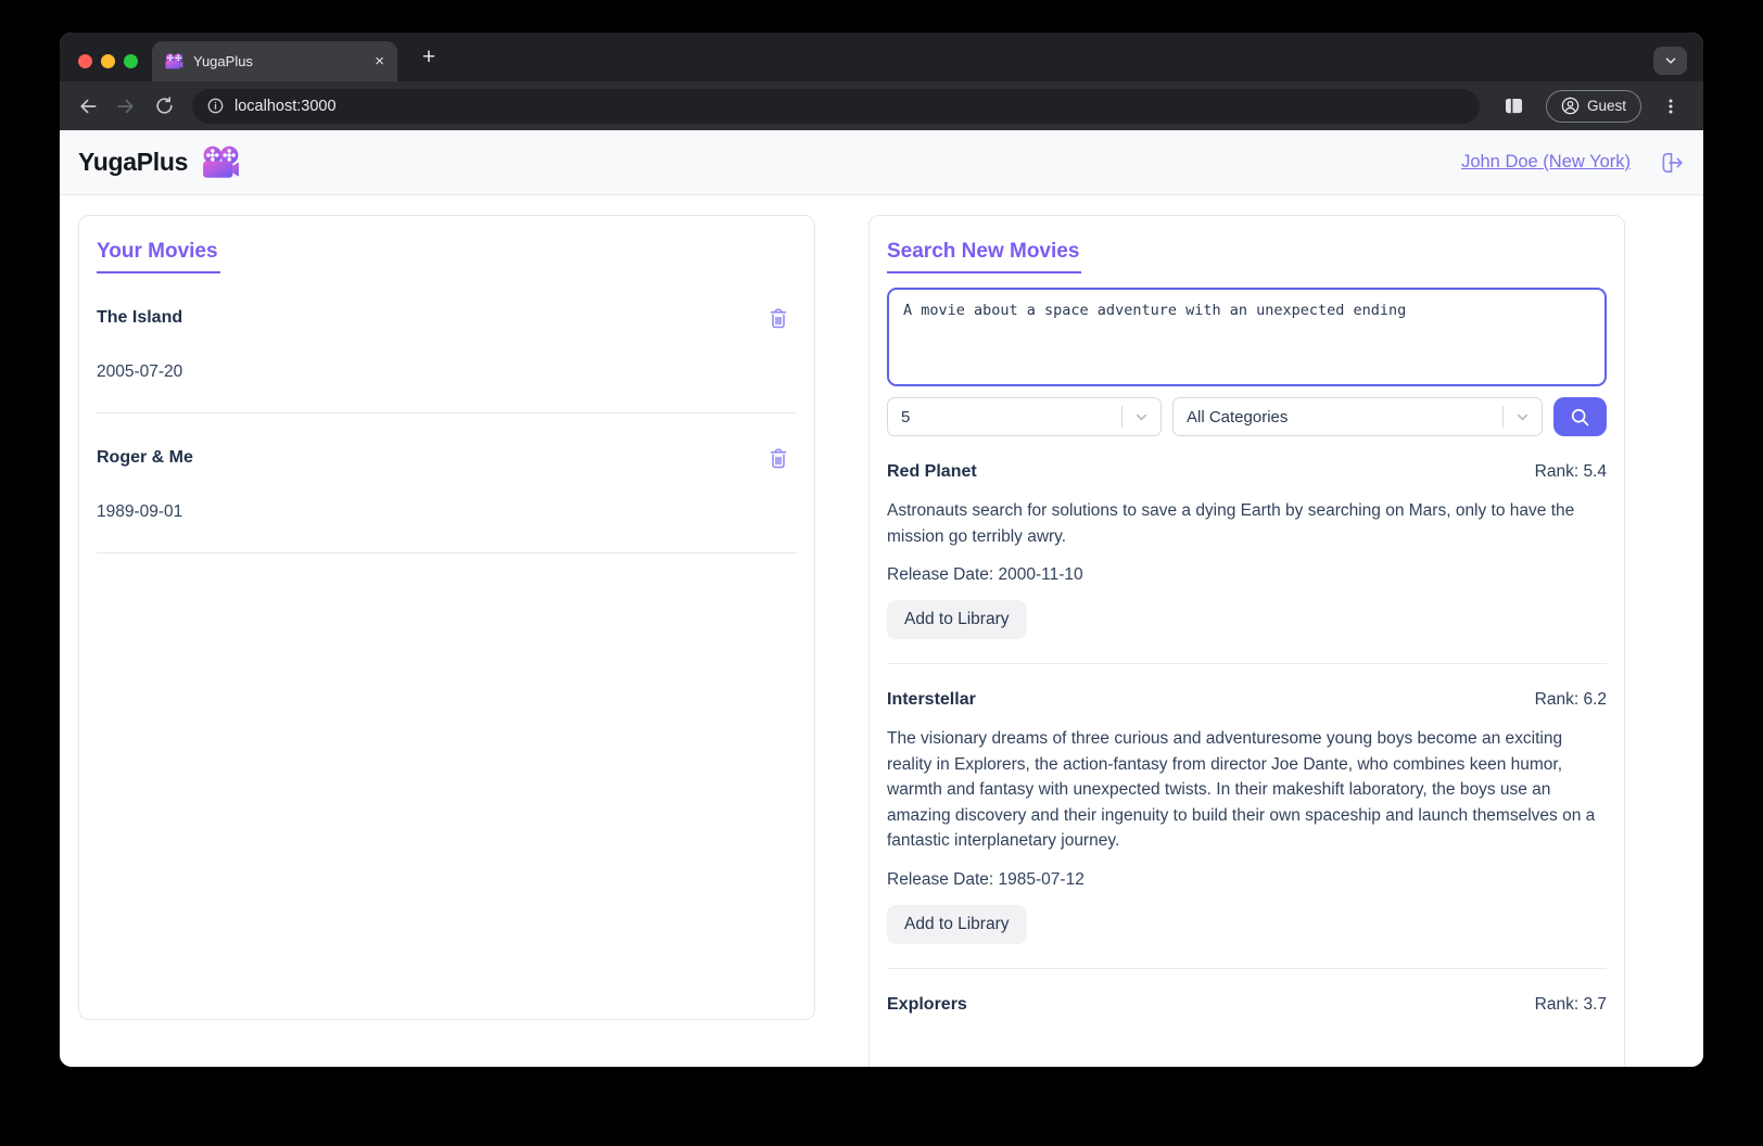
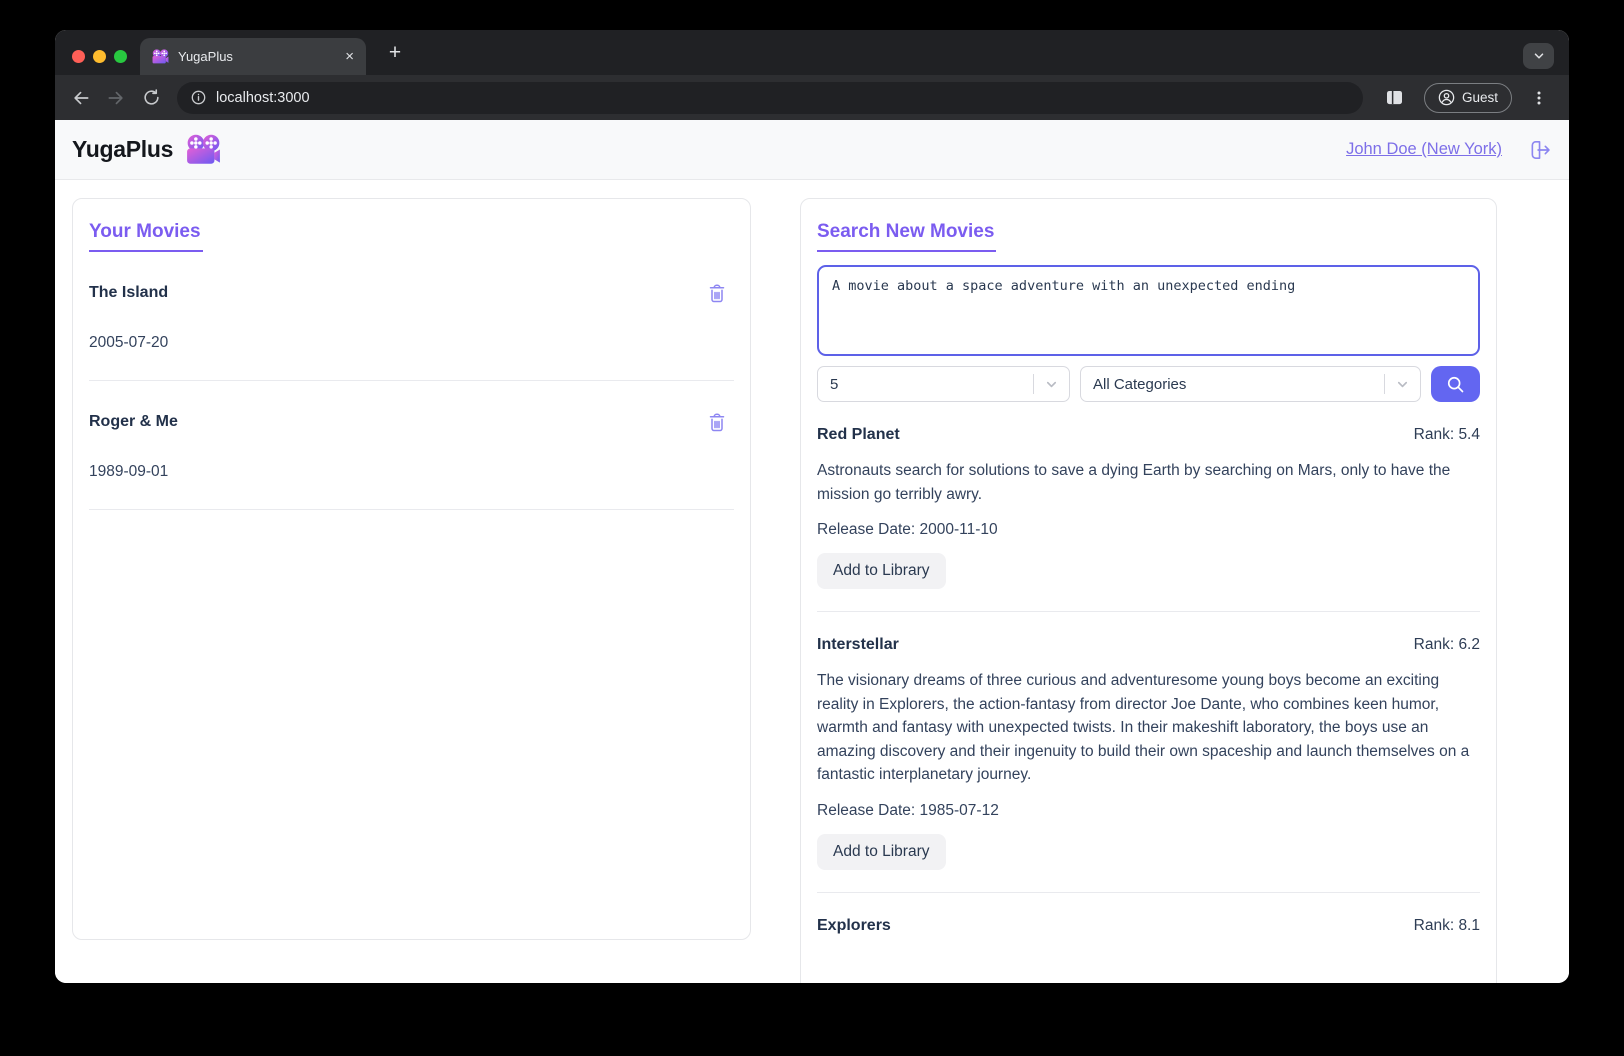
  YugaPlus
  ×
  +
  localhost:3000
  Guest
  YugaPlus
  John Doe (New York)
  Your Movies
  The Island
  2005-07-20
  Roger & Me
  1989-09-01
  Search New Movies
  A movie about a space adventure with an unexpected ending
  5
  All Categories
  Red Planet
  Rank: 5.4
  Astronauts search for solutions to save a dying Earth by searching on Mars, only to have the mission go terribly awry.
  Release Date: 2000-11-10
  Add to Library
  Interstellar
  Rank: 6.2
  The visionary dreams of three curious and adventuresome young boys become an exciting reality in Explorers, the action-fantasy from director Joe Dante, who combines keen humor, warmth and fantasy with unexpected twists. In their makeshift laboratory, the boys use an amazing discovery and their ingenuity to build their own spaceship and launch themselves on a fantastic interplanetary journey.
  Release Date: 1985-07-12
  Add to Library
  Explorers
- Rank: 3.7
+ Rank: 8.1
